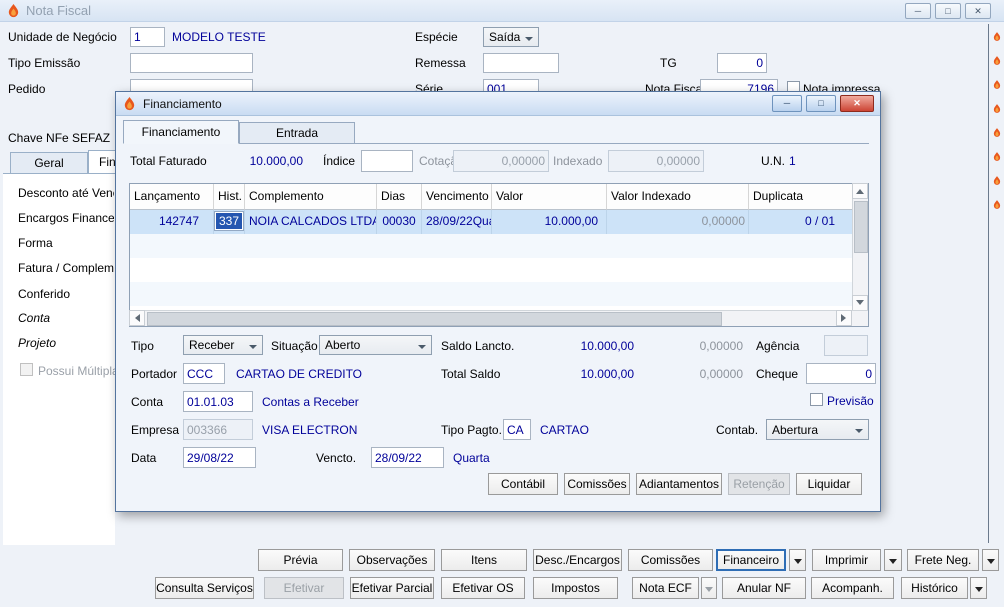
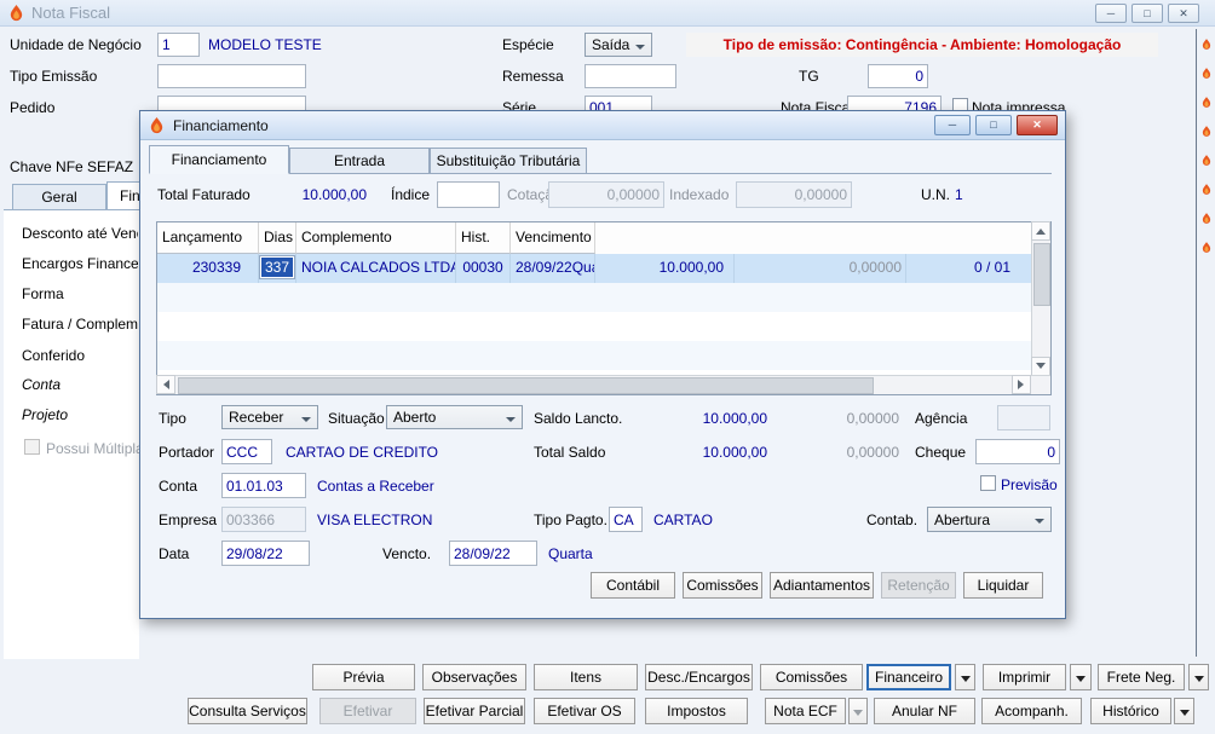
  Nota Fiscal
  ─
  □
  ✕
  Unidade de Negócio
  1
  MODELO TESTE
  Espécie
  Saída
+ Tipo de emissão: Contingência - Ambiente: Homologação
  Tipo Emissão
  Remessa
  TG
  0
  Pedido
  Série
  001
  Nota Fisc
  7196
  Nota impressa
  Chave NFe SEFAZ
  Geral
  Fin
  Desconto até Ven
  Encargos Finance
  Forma
  Fatura / Complem
  Conferido
  Conta
  Projeto
  Possui Múltipl
  Prévia
  Observações
  Itens
  Desc./Encargos
  Comissões
  Financeiro
  Imprimir
  Frete Neg.
  Consulta Serviços
  Efetivar
  Efetivar Parcial
  Efetivar OS
  Impostos
  Nota ECF
  Anular NF
  Acompanh.
  Histórico
  Financiamento
  ─
  □
  ✕
  Financiamento
  Entrada
+ Substituição Tributária
  Total Faturado
  10.000,00
  Índice
  Cotaç
  0,00000
  Indexado
  0,00000
  U.N.
  1
  Lançamento
- Hist.
+ Dias
  Complemento
- Dias
+ Hist.
- Valor
- Valor Indexado
- Duplicata
- 142747
+ 230339
  337
  NOIA CALCADOS LTDA
  00030
  28/09/22
  10.000,00
  0,00000
  0 / 01
  Tipo
  Receber
  Situação
  Aberto
  Saldo Lancto.
  10.000,00
  0,00000
  Agência
  Portador
  CCC
  CARTAO DE CREDITO
  Total Saldo
  10.000,00
  0,00000
  Cheque
  0
  Previsão
  Conta
  01.01.03
  Contas a Receber
  Empresa
  003366
  VISA ELECTRON
  Tipo Pagto.
  CA
  CARTAO
  Contab.
  Abertura
  Data
  29/08/22
  Vencto.
  28/09/22
  Quarta
  Contábil
  Comissões
  Adiantamentos
  Retenção
  Liquidar
